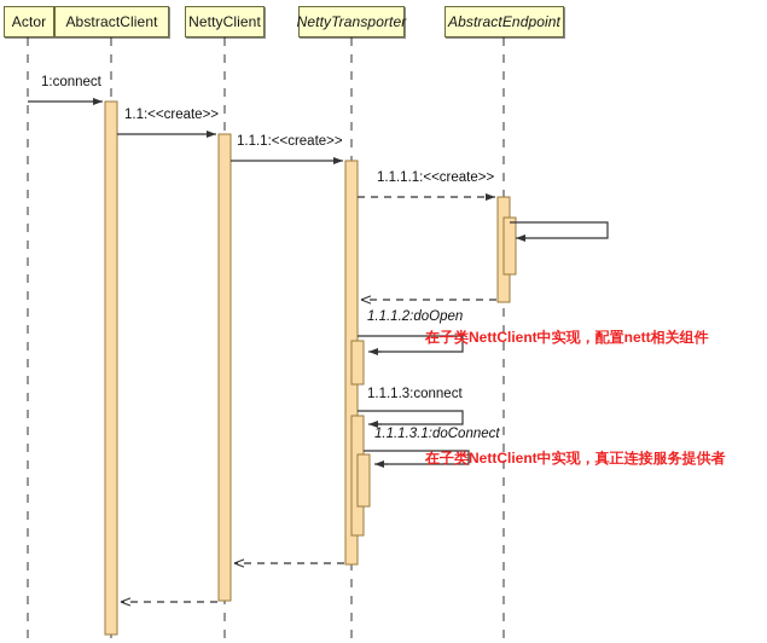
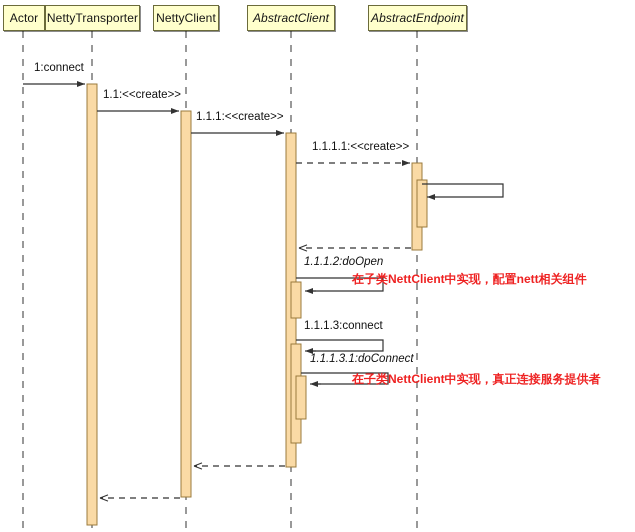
  Actor
- AbstractClient
+ NettyTransporter
  NettyClient
- NettyTransporter
+ AbstractClient
  AbstractEndpoint
  1:connect
  1.1:<<create>>
  1.1.1:<<create>>
  1.1.1.1:<<create>>
  1.1.1.2:doOpen
  1.1.1.3:connect
  1.1.1.3.1:doConnect
  在子类NettClient中实现，配置nett相关组件
  在子类NettClient中实现，真正连接服务提供者
